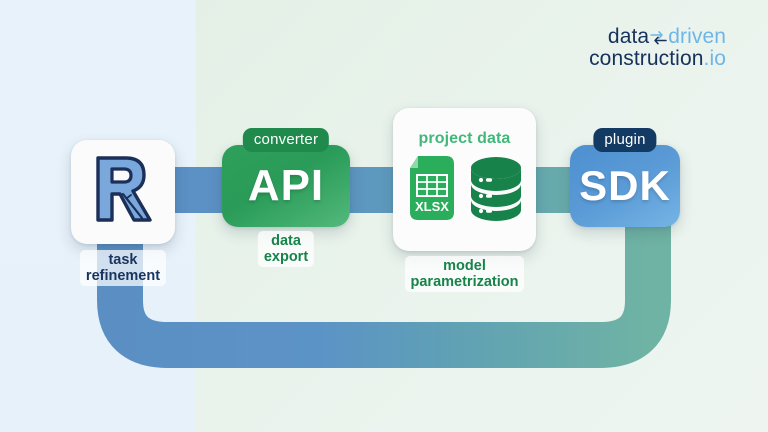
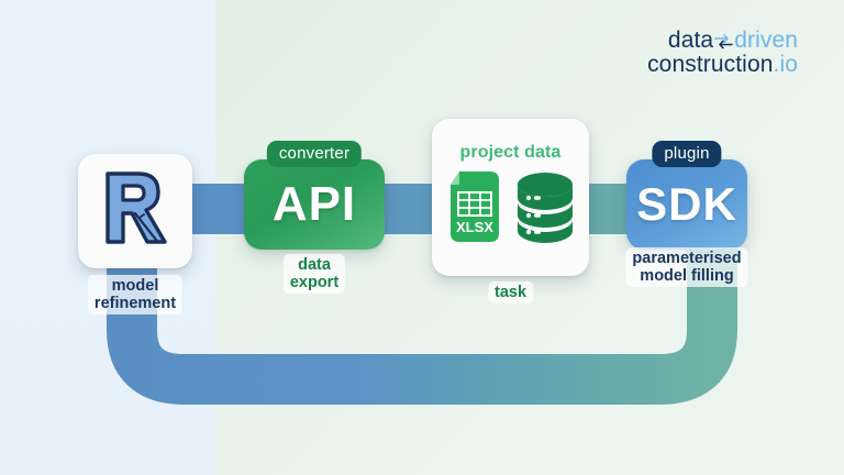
  data driven
  construction.io
- task
+ model
  refinement
  converter
  API
  data
  export
  project data
  XLSX
- model
+ task
- parametrization
  plugin
  SDK
+ parameterised
+ model filling
